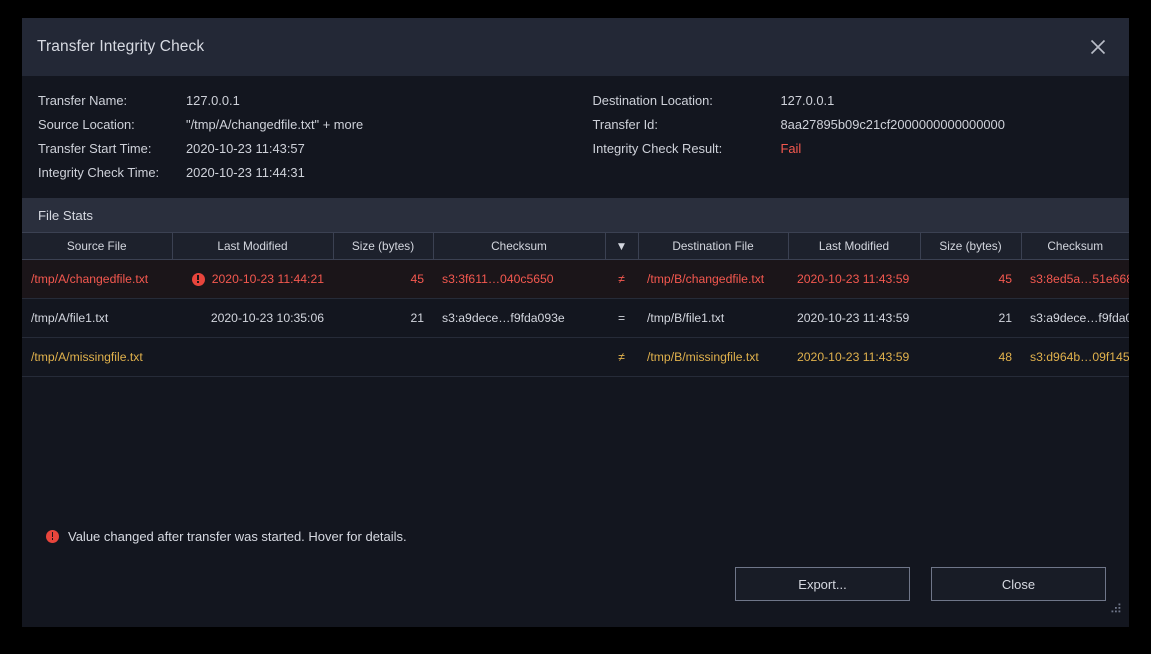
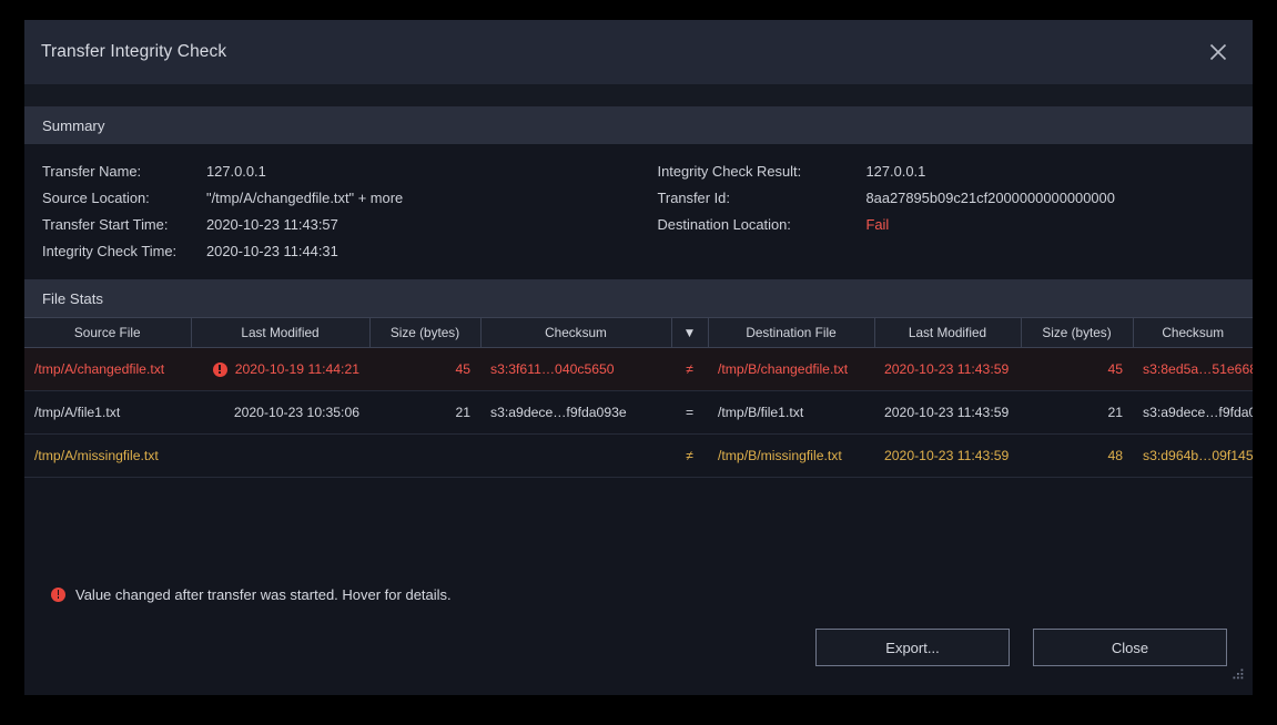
  Transfer Integrity Check
+ Summary
  Transfer Name:
  127.0.0.1
  Source Location:
  "/tmp/A/changedfile.txt" + more
  Transfer Start Time:
  2020-10-23 11:43:57
  Integrity Check Time:
  2020-10-23 11:44:31
- Destination Location:
+ Integrity Check Result:
  127.0.0.1
  Transfer Id:
  8aa27895b09c21cf2000000000000000
- Integrity Check Result:
+ Destination Location:
  Fail
  File Stats
  Source File	Last Modified	Size (bytes)	Checksum	▼	Destination File	Last Modified	Size (bytes)	Checksum
- /tmp/A/changedfile.txt	2020-10-23 11:44:21	45	s3:3f611…040c5650	≠	/tmp/B/changedfile.txt	2020-10-23 11:43:59	45	s3:8ed5a…51e66
+ /tmp/A/changedfile.txt	2020-10-19 11:44:21	45	s3:3f611…040c5650	≠	/tmp/B/changedfile.txt	2020-10-23 11:43:59	45	s3:8ed5a…51e66
  /tmp/A/file1.txt	2020-10-23 10:35:06	21	s3:a9dece…f9fda093e	=	/tmp/B/file1.txt	2020-10-23 11:43:59	21	s3:a9dece…f9fda0
  /tmp/A/missingfile.txt				≠	/tmp/B/missingfile.txt	2020-10-23 11:43:59	48	s3:d964b…09f145
  Value changed after transfer was started. Hover for details.
  Export...
  Close
